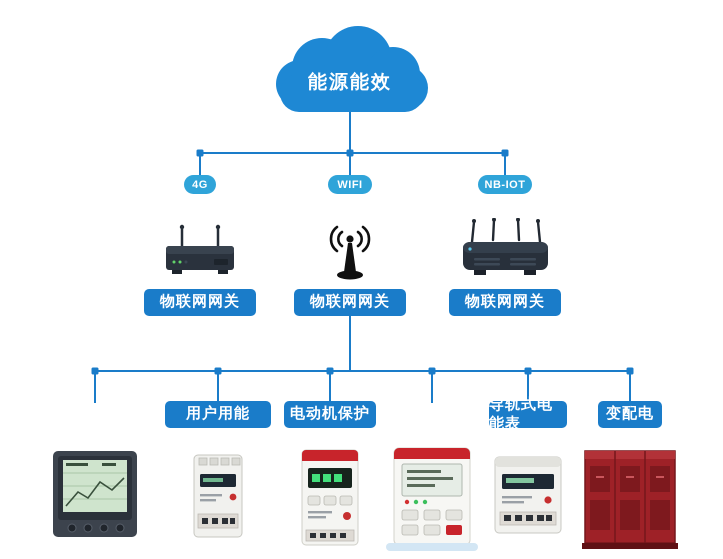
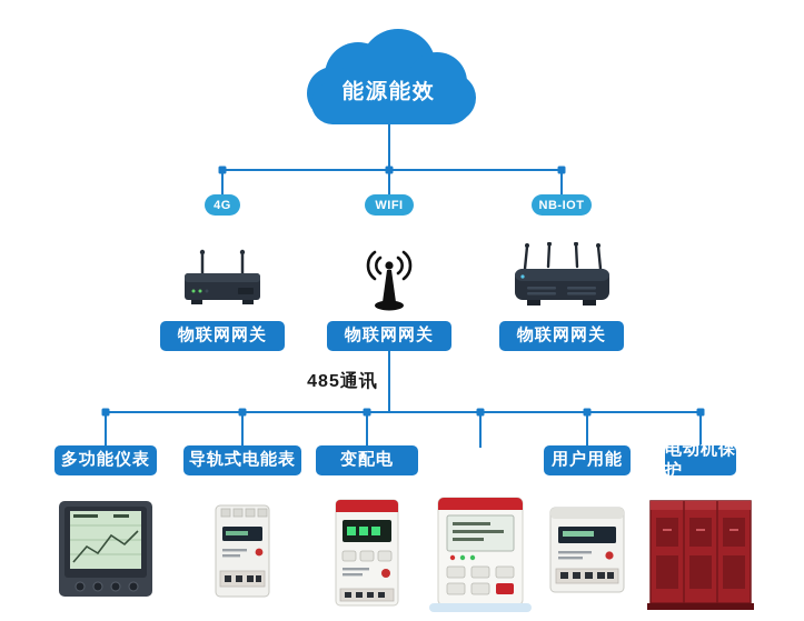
  能源能效
  4G
  WIFI
  NB-IOT
  物联网网关
  物联网网关
  物联网网关
+ 485通讯
+ 多功能仪表
- 用户用能
+ 导轨式电能表
- 电动机保护
+ 变配电
- 导轨式电能表
+ 用户用能
- 变配电
+ 电动机保护
